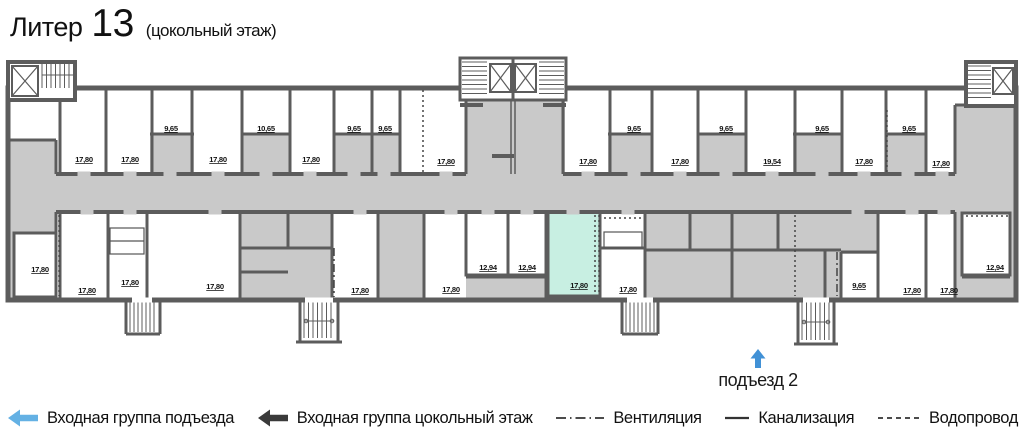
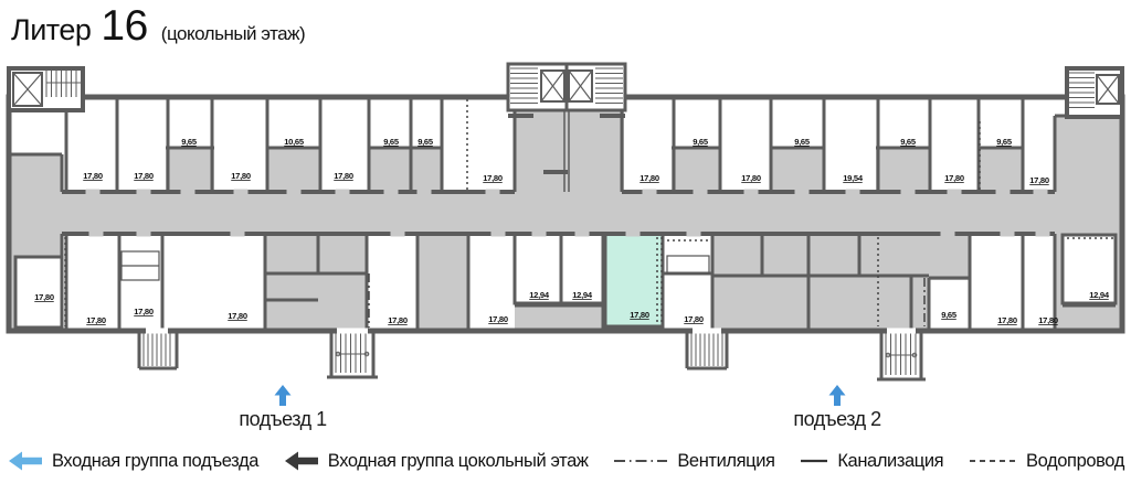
  Литер
- 13
+ 16
  (цокольный этаж)
  17,80
  17,80
  9,65
  17,80
  10,65
  17,80
  9,65
  9,65
  17,80
  17,80
  9,65
  17,80
  9,65
  19,54
  9,65
  17,80
  9,65
  17,80
  17,80
  17,80
  17,80
  17,80
  17,80
  17,80
  12,94
  12,94
  17,80
  17,80
  9,65
  17,80
  17,80
  12,94
+ подъезд 1
  подъезд 2
  Входная группа подъезда
  Входная группа цокольный этаж
  Вентиляция
  Канализация
  Водопровод
